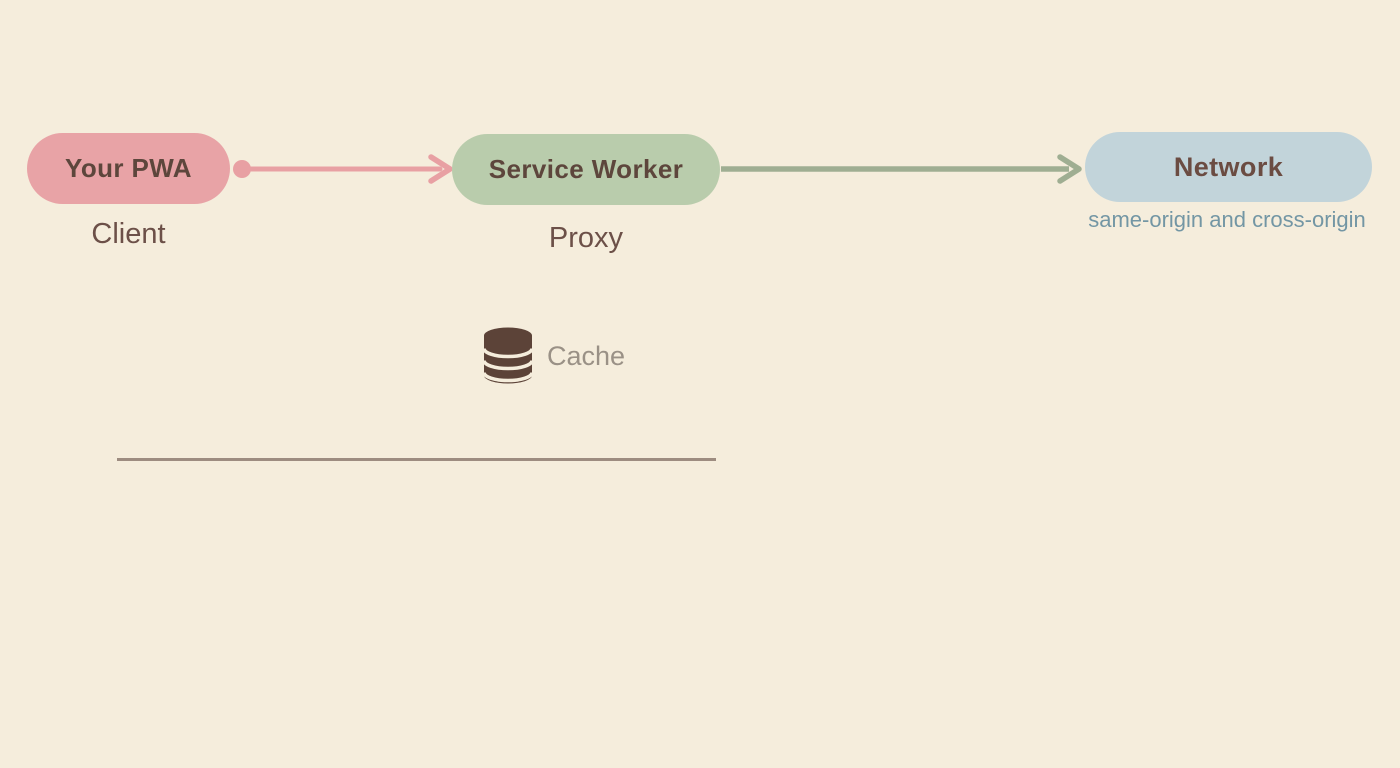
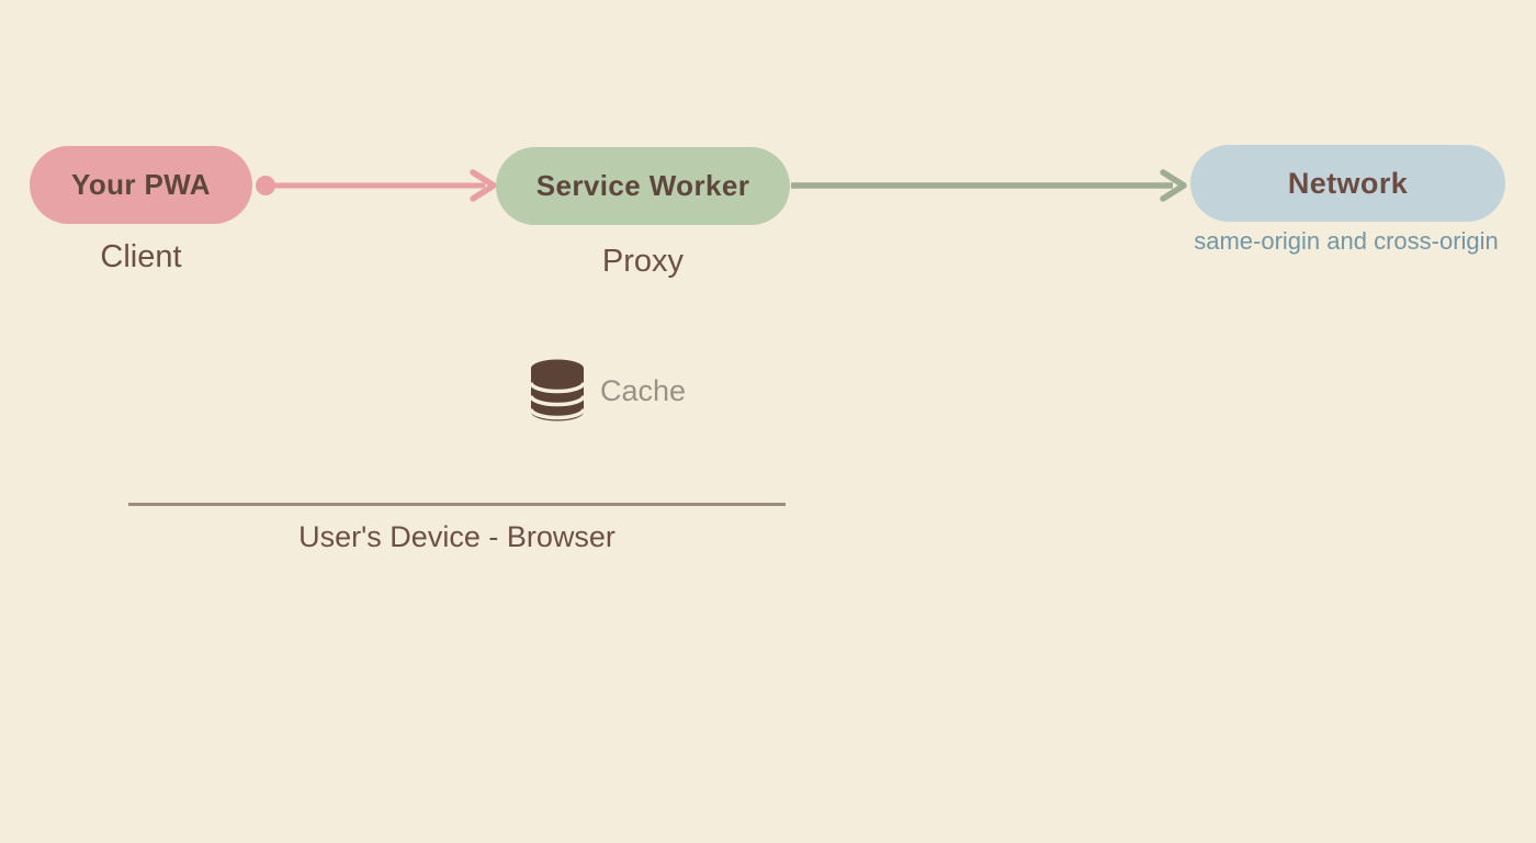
  Your PWA
  Client
  Service Worker
  Proxy
  Network
  same-origin and cross-origin
  Cache
+ User's Device - Browser
